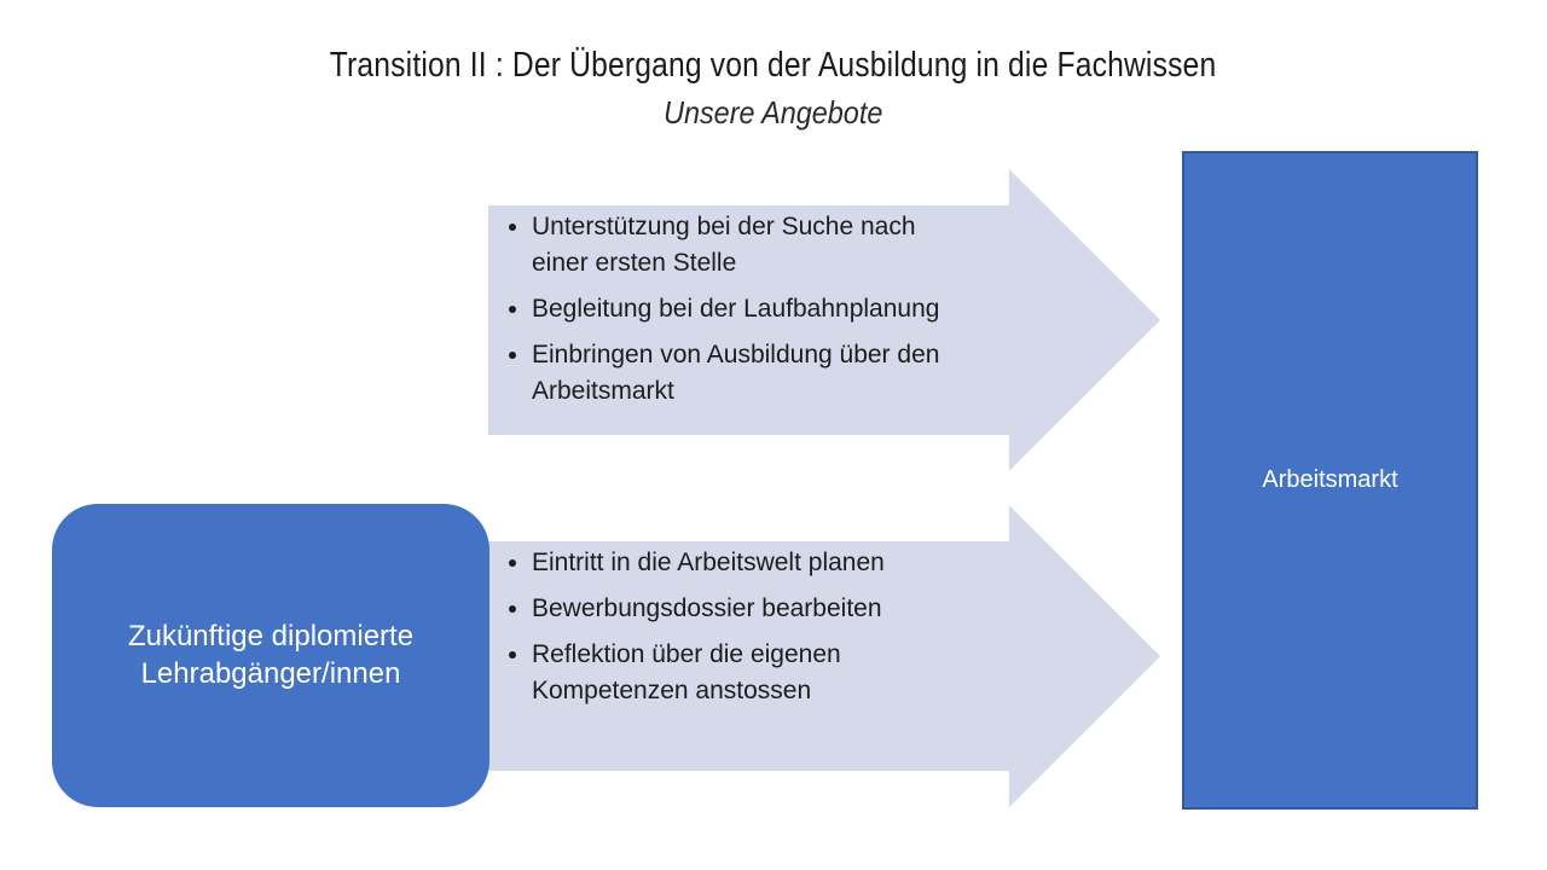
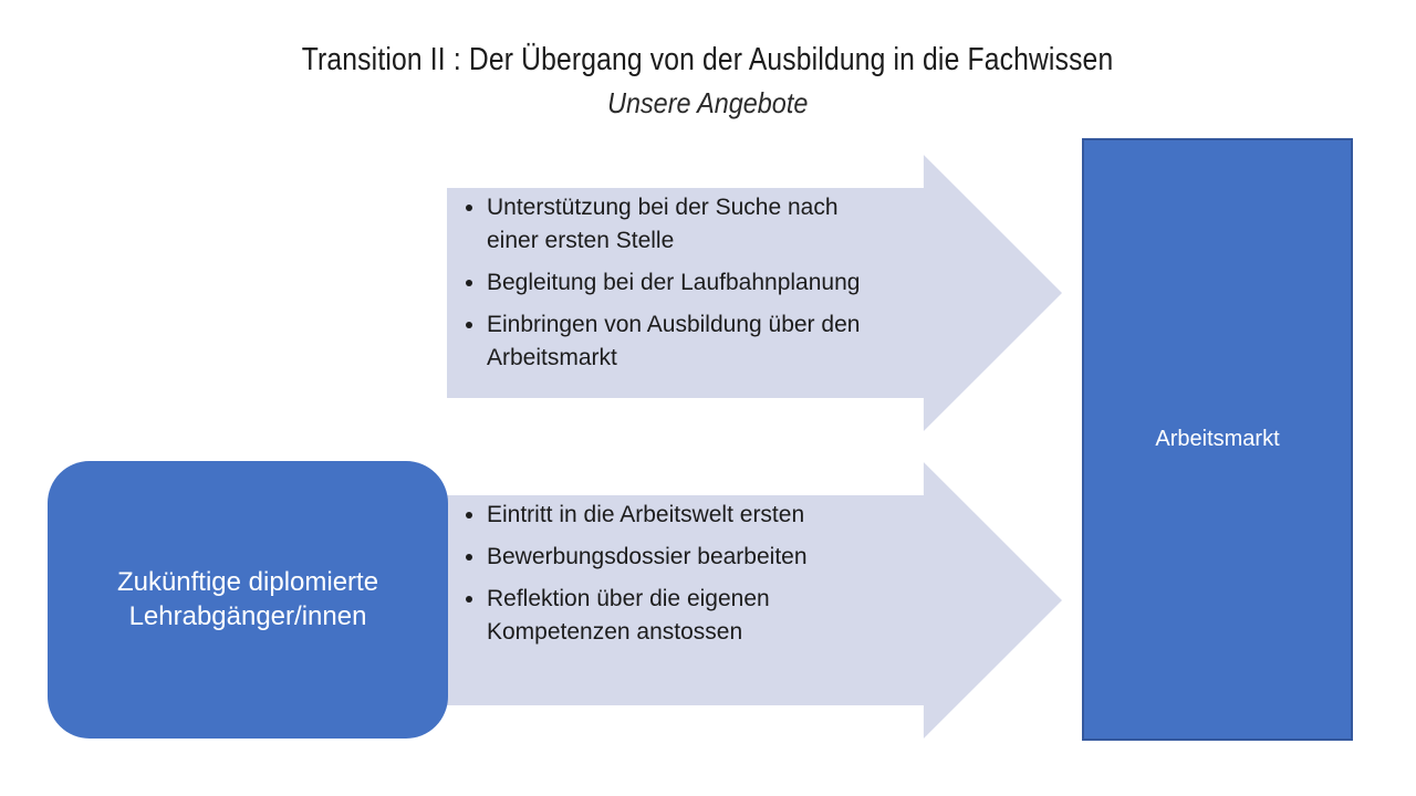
  Transition II : Der Übergang von der Ausbildung in die Fachwissen
  Unsere Angebote
  Unterstützung bei der Suche nach einer ersten Stelle
  Begleitung bei der Laufbahnplanung
  Einbringen von Ausbildung über den Arbeitsmarkt
  Zukünftige diplomierte Lehrabgänger/innen
- Eintritt in die Arbeitswelt planen
+ Eintritt in die Arbeitswelt ersten
  Bewerbungsdossier bearbeiten
  Reflektion über die eigenen Kompetenzen anstossen
  Arbeitsmarkt
